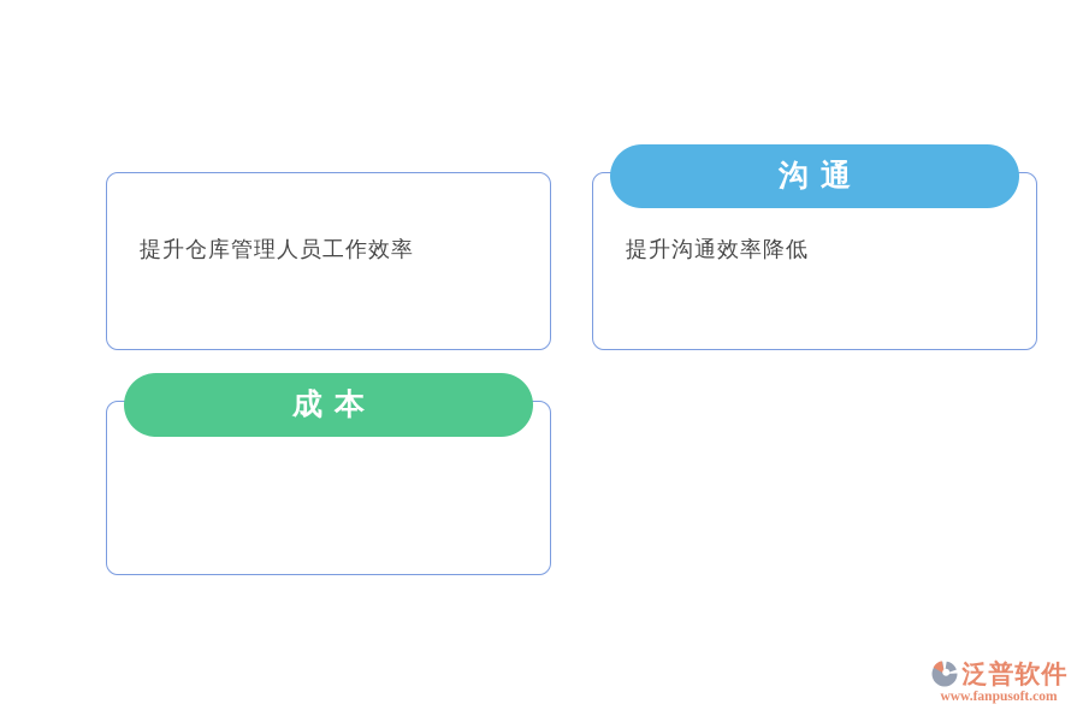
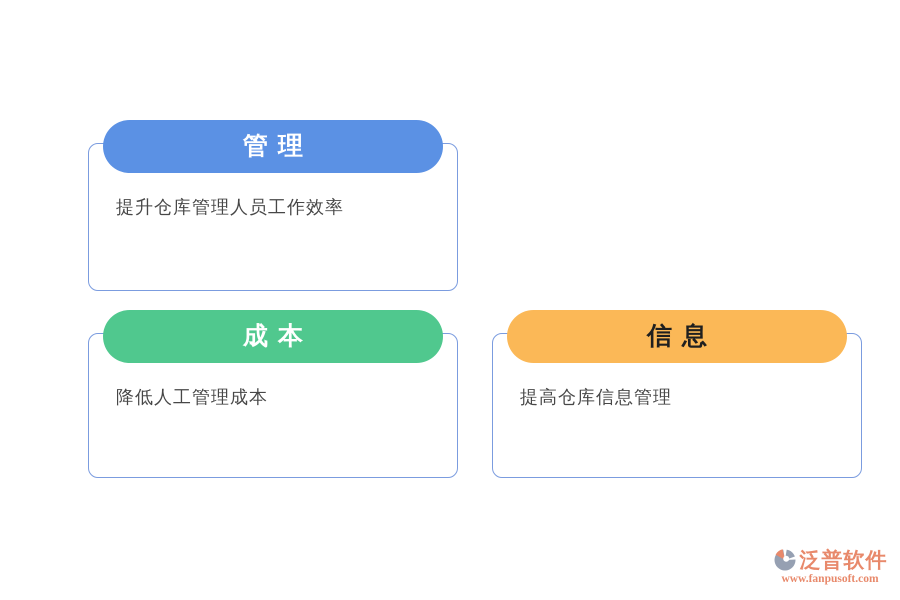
+ 管理
  提升仓库管理人员工作效率
- 沟通
- 提升沟通效率降低
  成本
+ 降低人工管理成本
+ 信息
+ 提高仓库信息管理
  泛普软件
  www.fanpusoft.com
